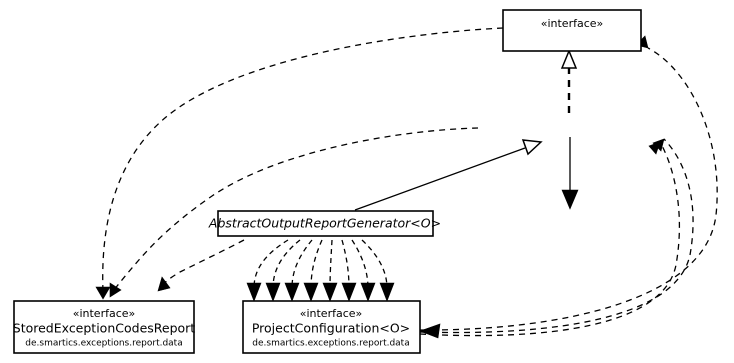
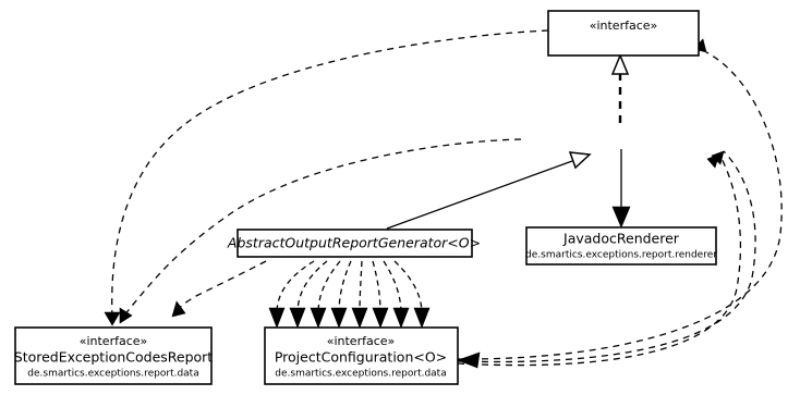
  «interface»
+ JavadocRenderer
+ de.smartics.exceptions.report.renderer
  AbstractOutputReportGenerator<O>
  «interface»
  StoredExceptionCodesReport
  de.smartics.exceptions.report.data
  «interface»
  ProjectConfiguration<O>
  de.smartics.exceptions.report.data
